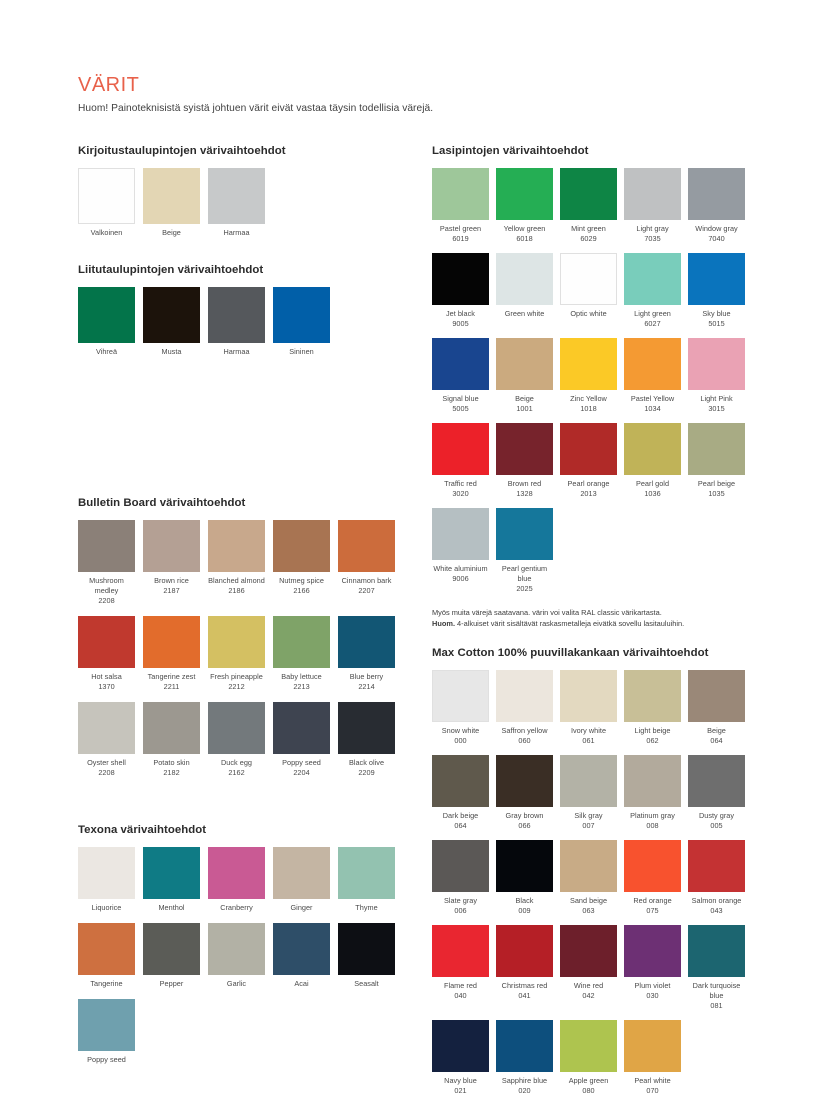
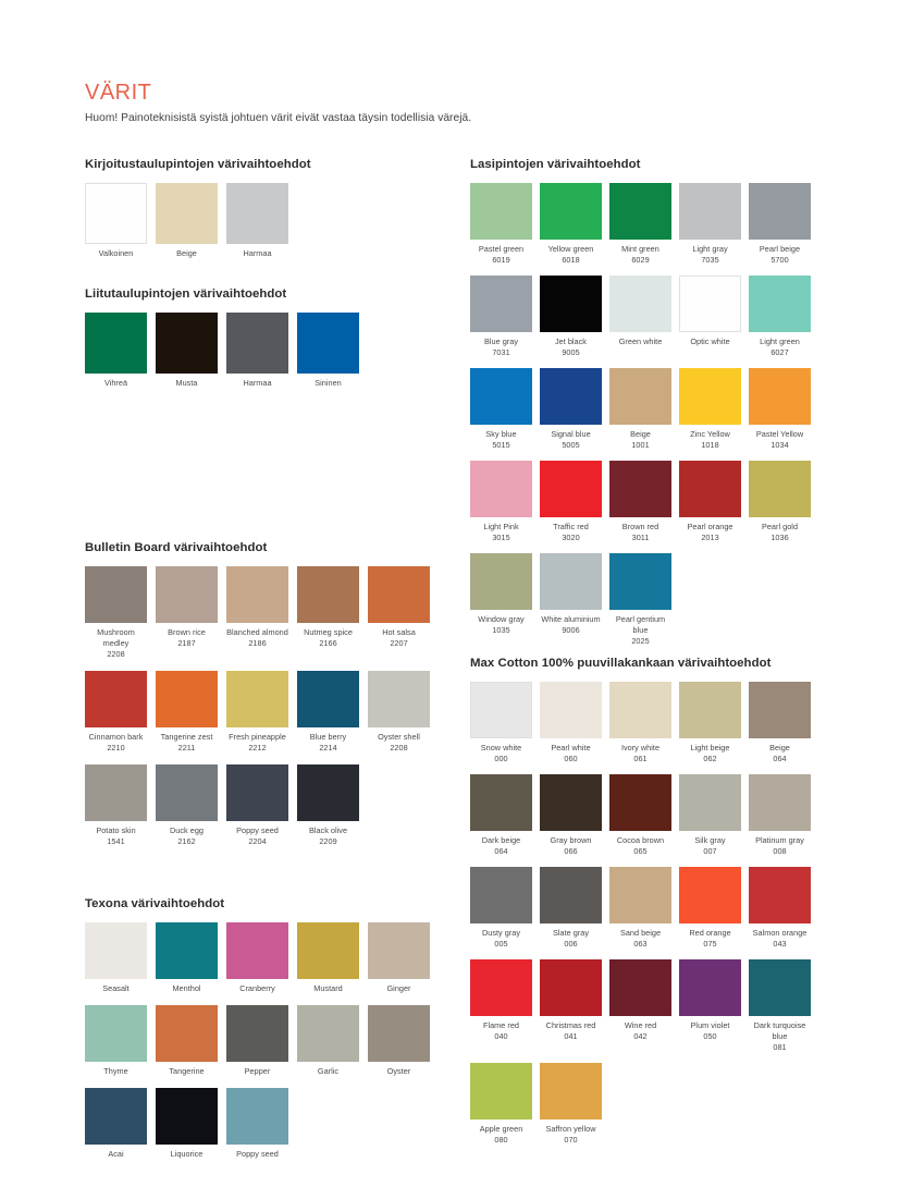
  VÄRIT
  Huom! Painoteknisistä syistä johtuen värit eivät vastaa täysin todellisia värejä.
  Kirjoitustaulupintojen värivaihtoehdot
  Valkoinen
  Beige
  Harmaa
  Liitutaulupintojen värivaihtoehdot
  Vihreä
  Musta
  Harmaa
  Sininen
  Bulletin Board värivaihtoehdot
  Mushroom medley
  2208
  Brown rice
  2187
  Blanched almond
  2186
  Nutmeg spice
  2166
- Cinnamon bark
+ Hot salsa
  2207
- Hot salsa
+ Cinnamon bark
- 1370
+ 2210
  Tangerine zest
  2211
  Fresh pineapple
  2212
- Baby lettuce
- 2213
  Blue berry
  2214
  Oyster shell
  2208
  Potato skin
- 2182
+ 1541
  Duck egg
  2162
  Poppy seed
  2204
  Black olive
  2209
  Texona värivaihtoehdot
- Liquorice
+ Seasalt
  Menthol
  Cranberry
+ Mustard
  Ginger
  Thyme
  Tangerine
  Pepper
  Garlic
+ Oyster
  Acai
- Seasalt
+ Liquorice
  Poppy seed
  Lasipintojen värivaihtoehdot
  Pastel green
  6019
  Yellow green
  6018
  Mint green
  6029
  Light gray
  7035
- Window gray
+ Pearl beige
- 7040
+ 5700
+ Blue gray
+ 7031
  Jet black
  9005
  Green white
  Optic white
  Light green
  6027
  Sky blue
  5015
  Signal blue
  5005
  Beige
  1001
  Zinc Yellow
  1018
  Pastel Yellow
  1034
  Light Pink
  3015
  Traffic red
  3020
  Brown red
- 1328
+ 3011
  Pearl orange
  2013
  Pearl gold
  1036
- Pearl beige
+ Window gray
  1035
  White aluminium
  9006
  Pearl gentium blue
  2025
- Myös muita värejä saatavana. värin voi valita RAL classic värikartasta.
- Huom. 4-alkuiset värit sisältävät raskasmetalleja eivätkä sovellu lasitauluihin.
  Max Cotton 100% puuvillakankaan värivaihtoehdot
  Snow white
  000
- Saffron yellow
+ Pearl white
  060
  Ivory white
  061
  Light beige
  062
  Beige
  064
  Dark beige
  064
  Gray brown
  066
+ Cocoa brown
+ 065
  Silk gray
  007
  Platinum gray
  008
  Dusty gray
  005
  Slate gray
  006
- Black
- 009
  Sand beige
  063
  Red orange
  075
  Salmon orange
  043
  Flame red
  040
  Christmas red
  041
  Wine red
  042
  Plum violet
- 030
+ 050
  Dark turquoise blue
  081
- Navy blue
- 021
- Sapphire blue
- 020
  Apple green
  080
- Pearl white
+ Saffron yellow
  070
